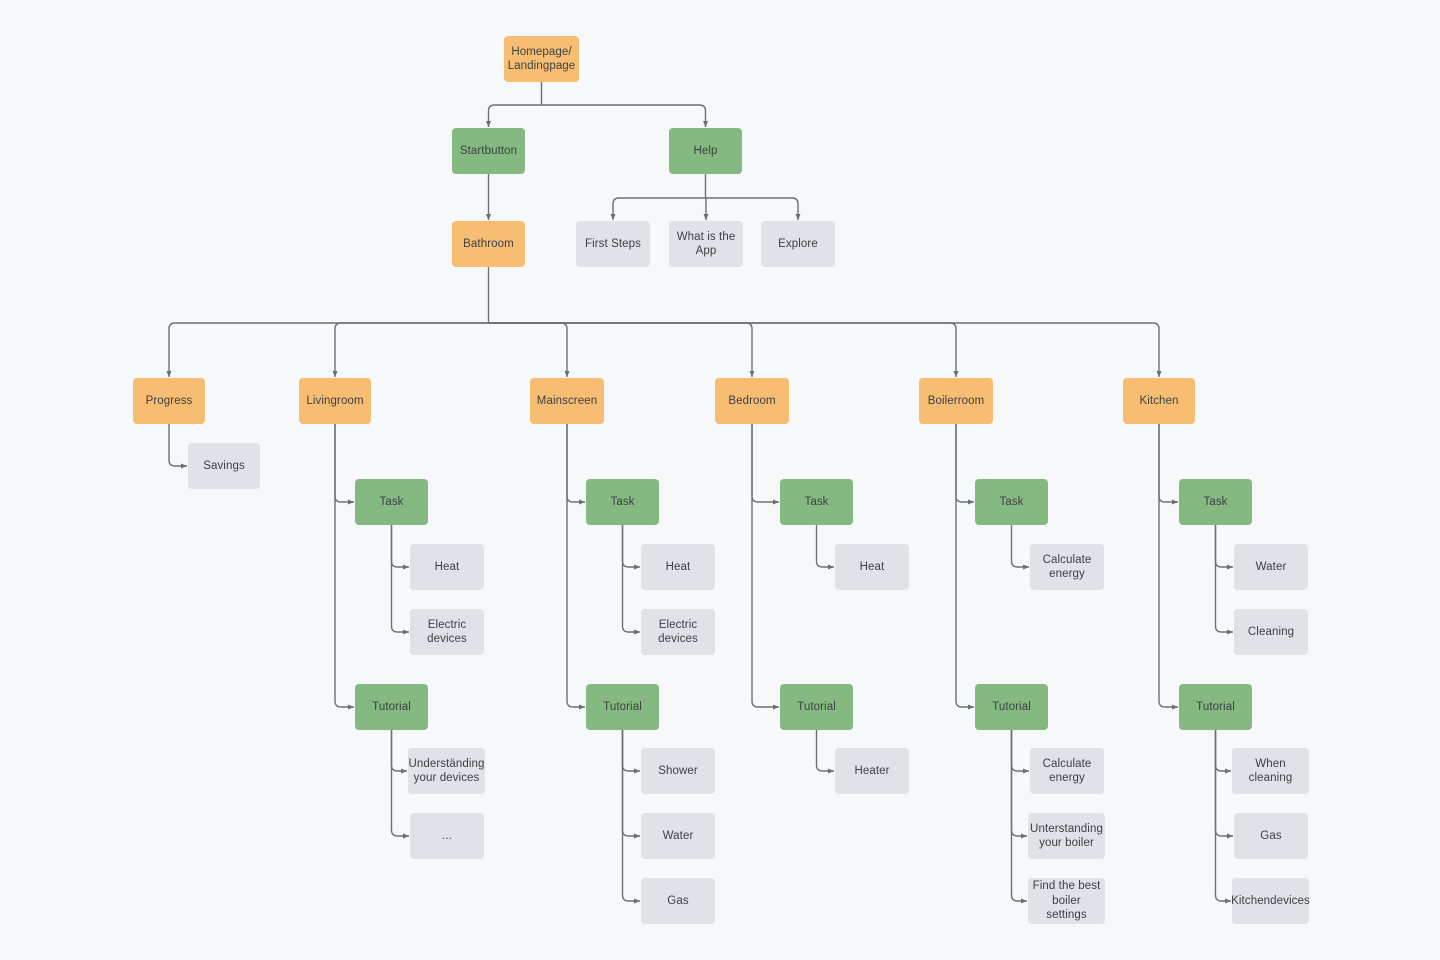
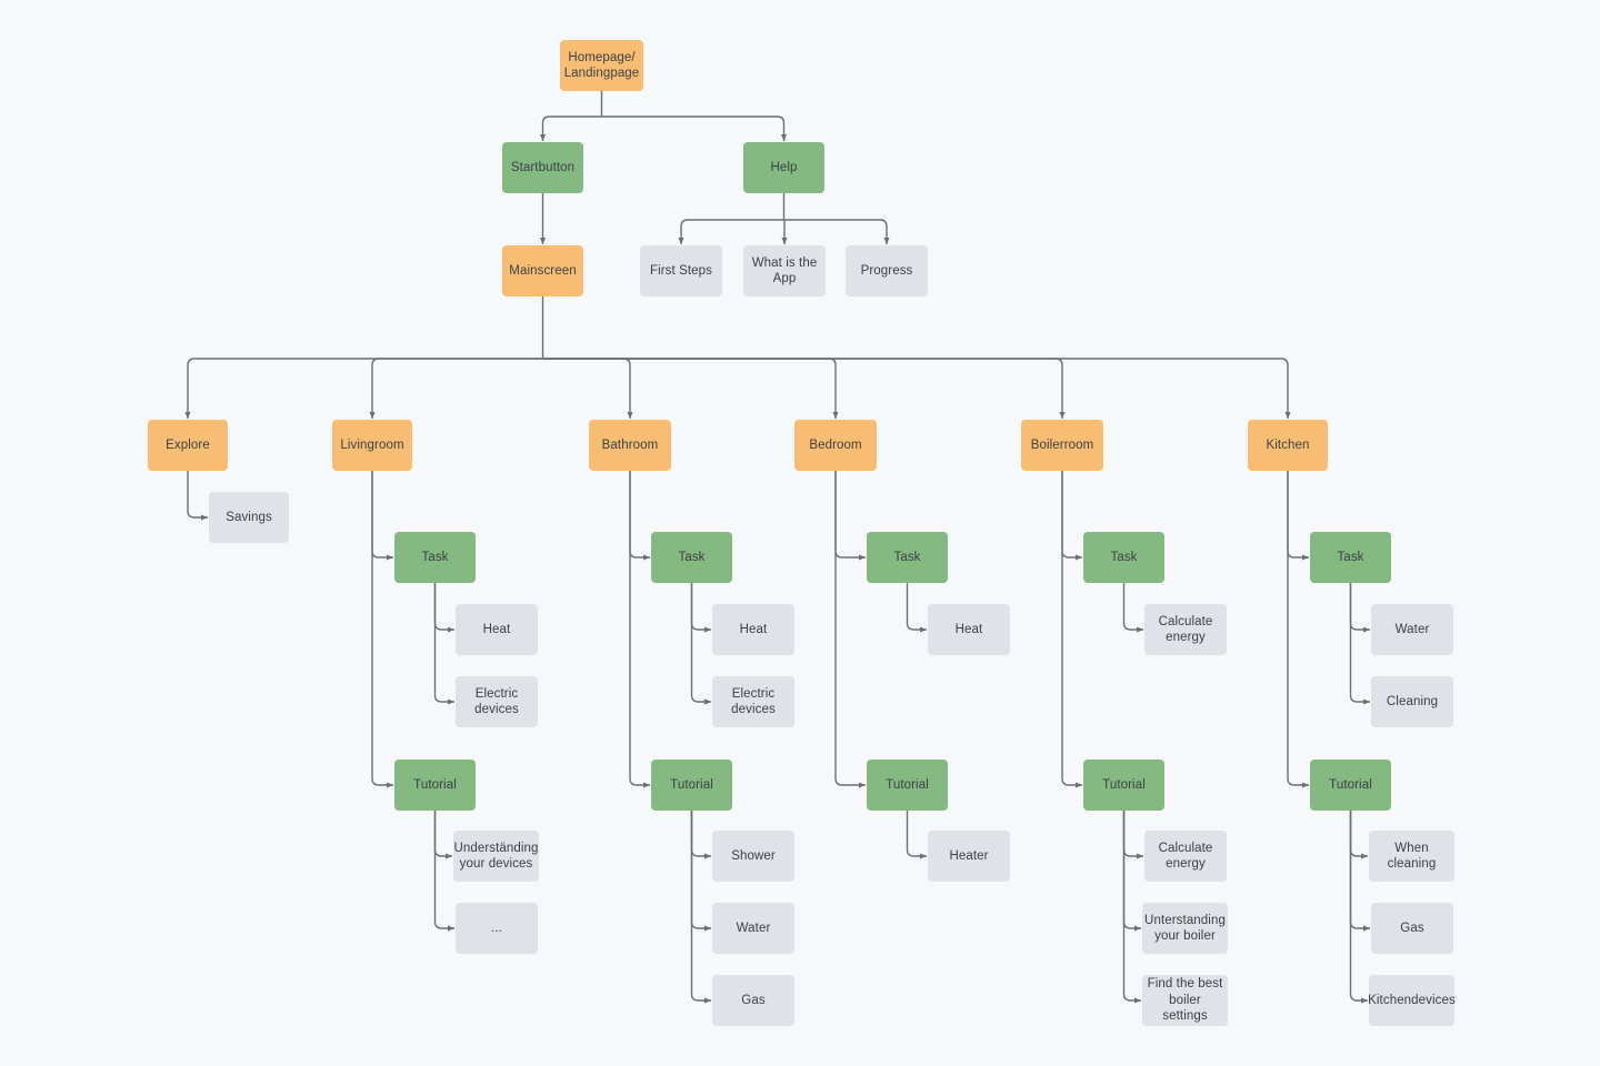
  Homepage/
  Landingpage
  Startbutton
  Help
  First Steps
  What is the
  App
- Explore
+ Progress
- Bathroom
+ Mainscreen
- Progress
+ Explore
  Savings
  Livingroom
  Task
  Heat
  Electric
  devices
  Tutorial
  Underständing
  your devices
  ...
- Mainscreen
+ Bathroom
  Task
  Heat
  Electric
  devices
  Tutorial
  Shower
  Water
  Gas
  Bedroom
  Task
  Heat
  Tutorial
  Heater
  Boilerroom
  Task
  Calculate
  energy
  Tutorial
  Calculate
  energy
  Unterstanding
  your boiler
  Find the best
  boiler settings
  Kitchen
  Task
  Water
  Cleaning
  Tutorial
  When cleaning
  Gas
  Kitchendevices
